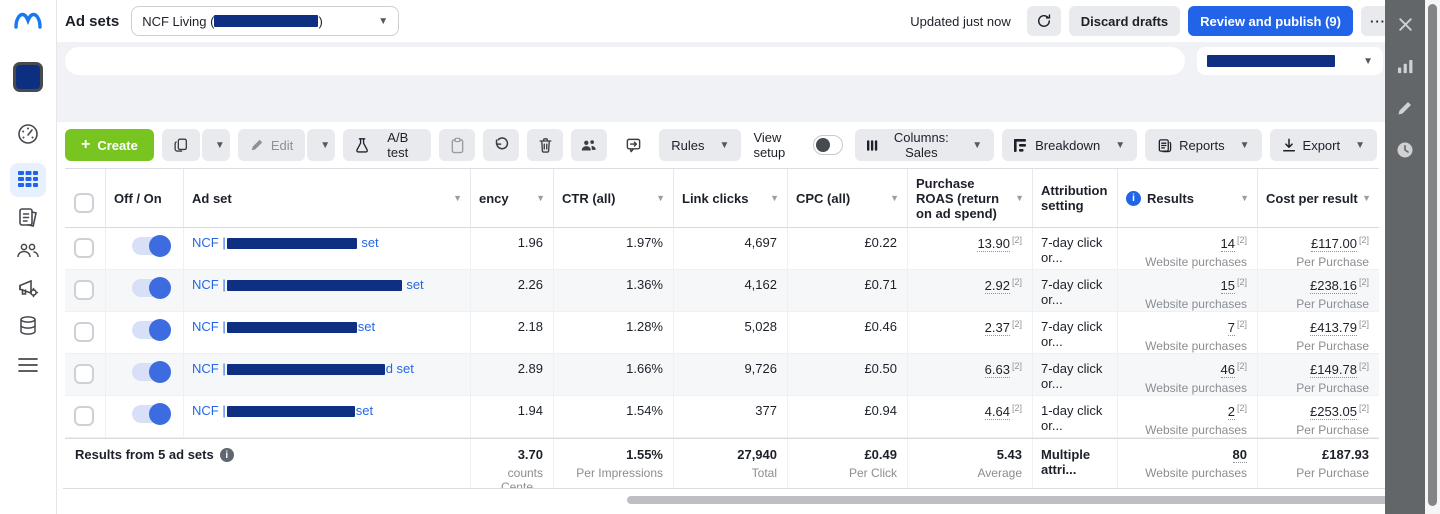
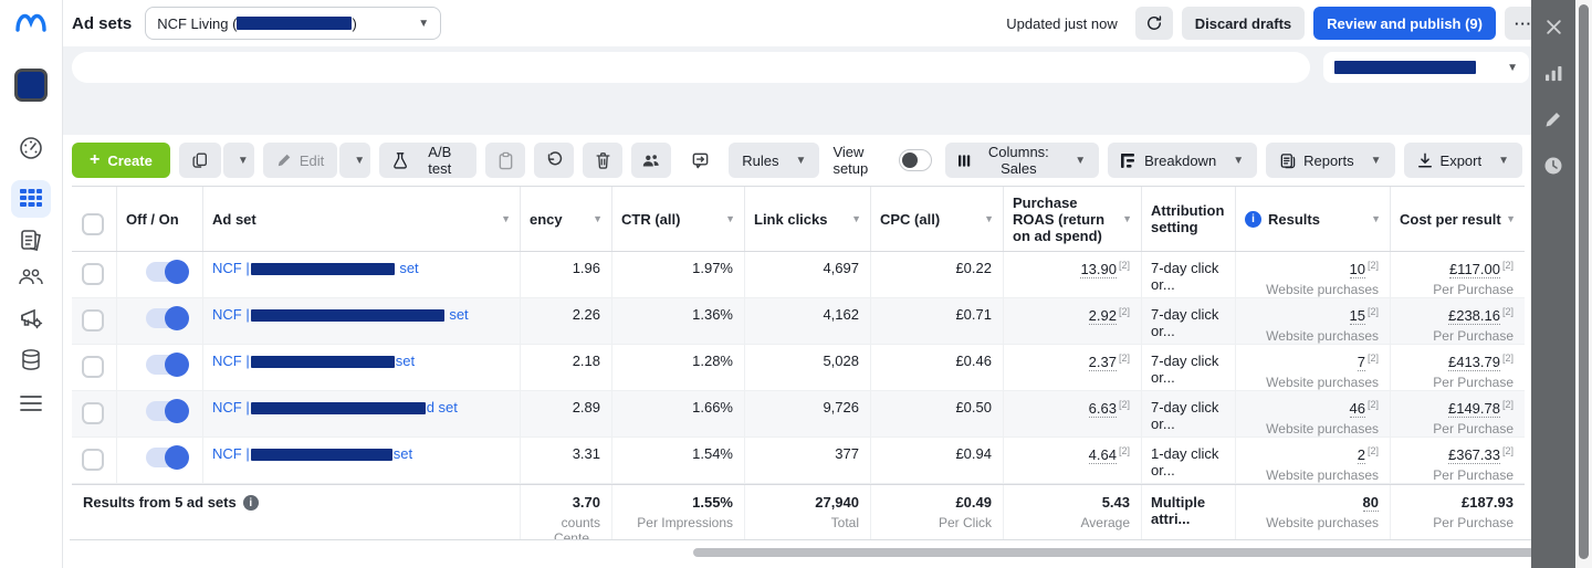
  Ad sets
  NCF Living (
  )
  ▼
  Updated just now
  Discard drafts
  Review and publish (9)
  ···
  ▼
  +
  Create
  ▼
  Edit
  ▼
  A/B test
  Rules
  ▼
  View setup
  Columns: Sales
  ▼
  Breakdown
  ▼
  Reports
  ▼
  Export
  ▼
  Off / On
  Ad set
  ▼
  ency
  ▼
  CTR (all)
  ▼
  Link clicks
  ▼
  CPC (all)
  ▼
  Purchase ROAS (return on ad spend)
  ▼
  Attribution setting
  i
  Results
  ▼
  Cost per result
  ▼
  NCF | set
  1.96
  1.97%
  4,697
  £0.22
  13.90 [2]
  7-day click or...
- 14 [2]
+ 10 [2]
  Website purchases
  £117.00 [2]
  Per Purchase
  NCF | set
  2.26
  1.36%
  4,162
  £0.71
  2.92 [2]
  7-day click or...
  15 [2]
  Website purchases
  £238.16 [2]
  Per Purchase
  NCF | set
  2.18
  1.28%
  5,028
  £0.46
  2.37 [2]
  7-day click or...
  7 [2]
  Website purchases
  £413.79 [2]
  Per Purchase
  NCF | d set
  2.89
  1.66%
  9,726
  £0.50
  6.63 [2]
  7-day click or...
  46 [2]
  Website purchases
  £149.78 [2]
  Per Purchase
  NCF | set
- 1.94
+ 3.31
  1.54%
  377
  £0.94
  4.64 [2]
  1-day click or...
  2 [2]
  Website purchases
- £253.05 [2]
+ £367.33 [2]
  Per Purchase
  Results from 5 ad sets
  i
  3.70
  counts Cente...
  1.55%
  Per Impressions
  27,940
  Total
  £0.49
  Per Click
  5.43
  Average
  Multiple attri...
  80
  Website purchases
  £187.93
  Per Purchase
